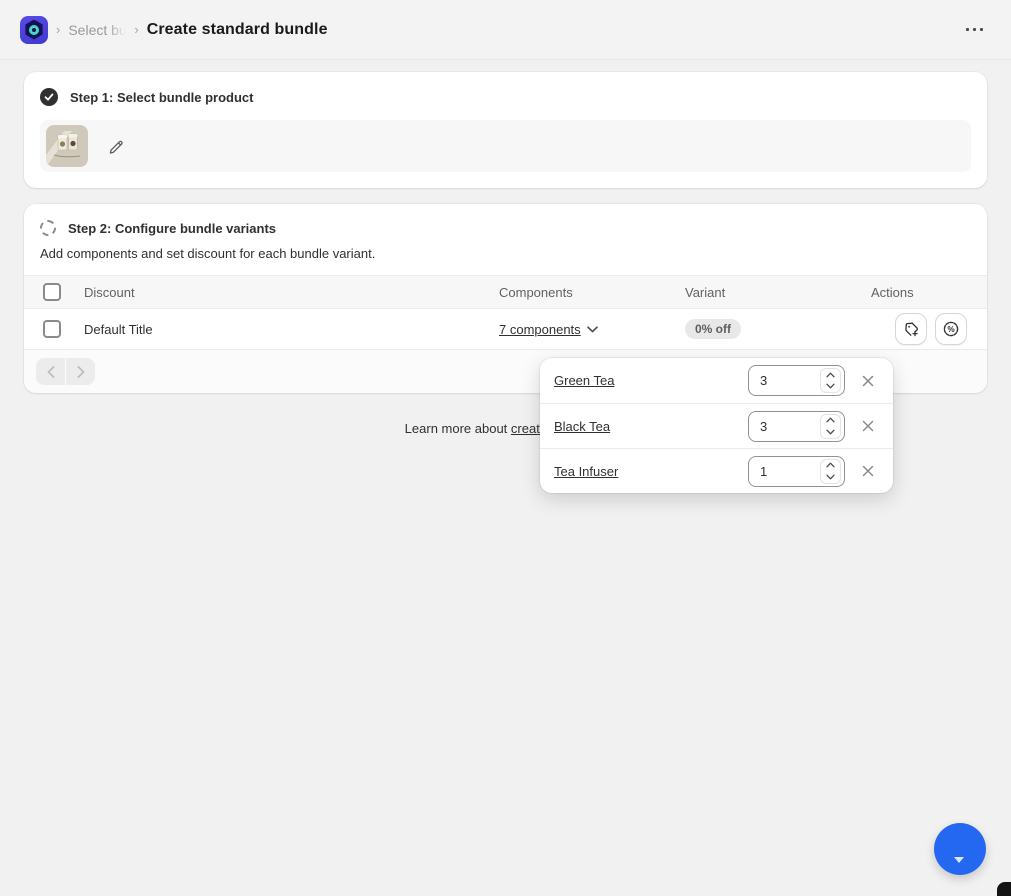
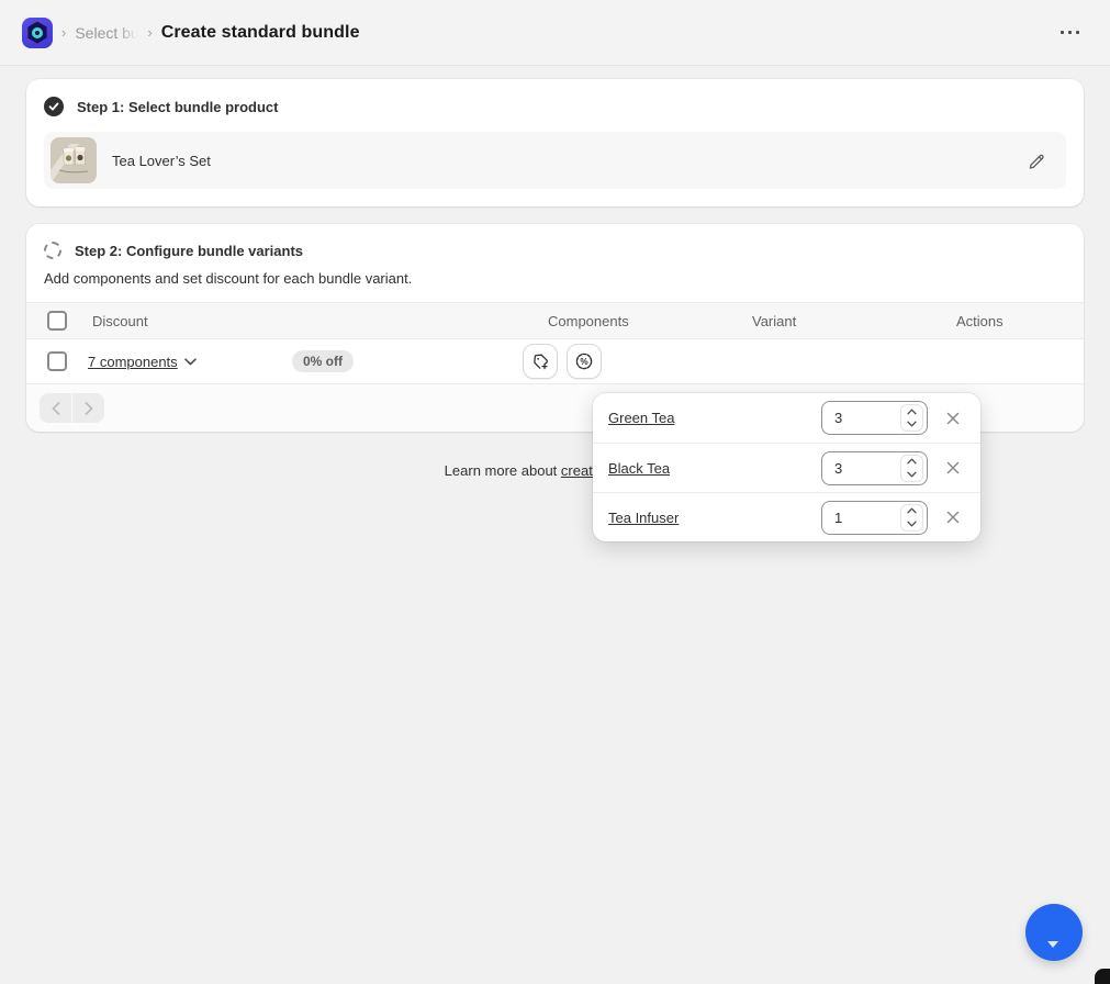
  ›
  Select bu
  ›
  Create standard bundle
  Step 1: Select bundle product
+ Tea Lover’s Set
  Step 2: Configure bundle variants
  Add components and set discount for each bundle variant.
  Discount
  Components
  Variant
  Actions
- Default Title
  7 components
  0% off
  %
  Green Tea
  3
  Black Tea
  3
  Tea Infuser
  1
